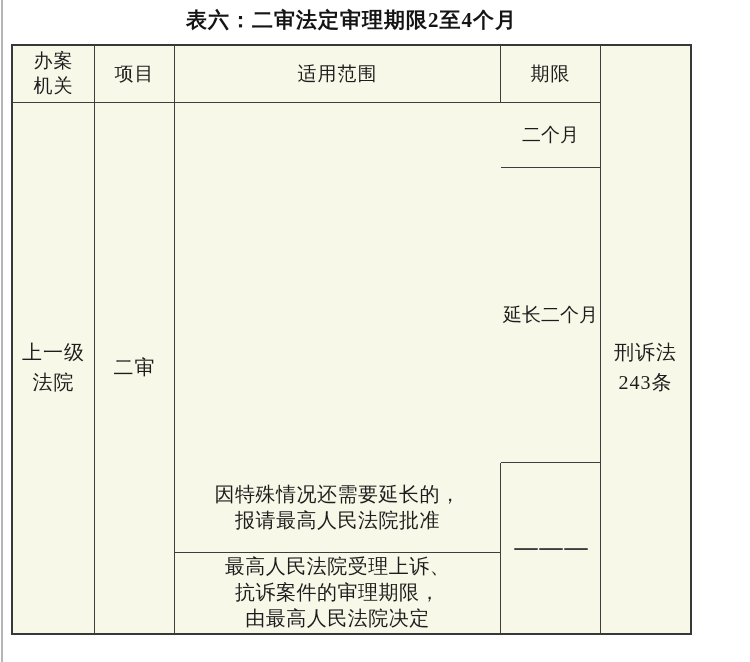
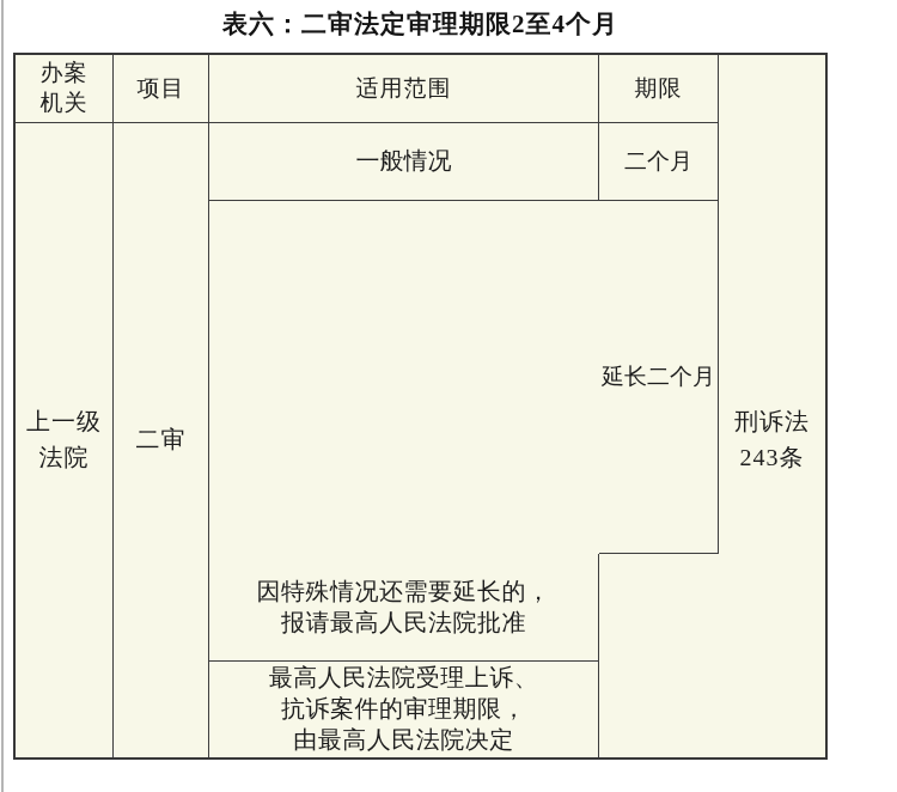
  表六：二审法定审理期限2至4个月
  办案
  机关
  项目
  适用范围
  期限
  上一级
  法院
  二审
+ 一般情况
  因特殊情况还需要延长的，
  报请最高人民法院批准
  最高人民法院受理上诉、
  抗诉案件的审理期限，
  由最高人民法院决定
  二个月
  延长二个月
- ———
  刑诉法
  243条
